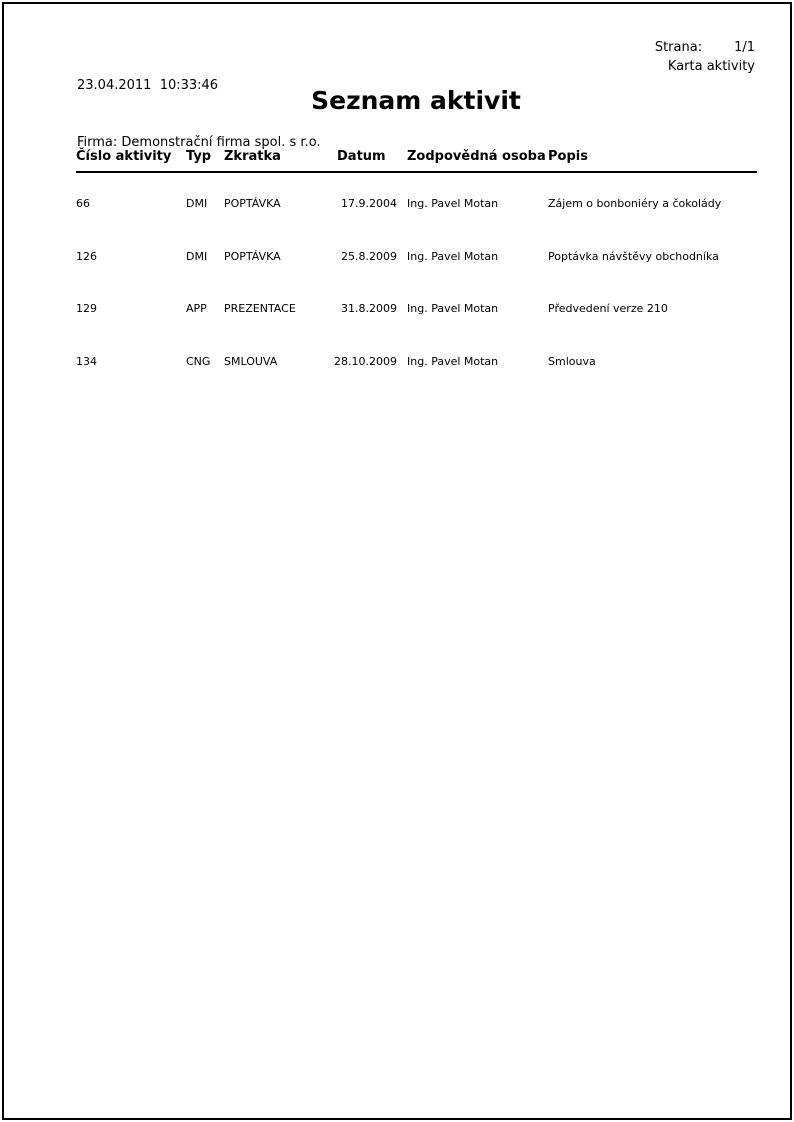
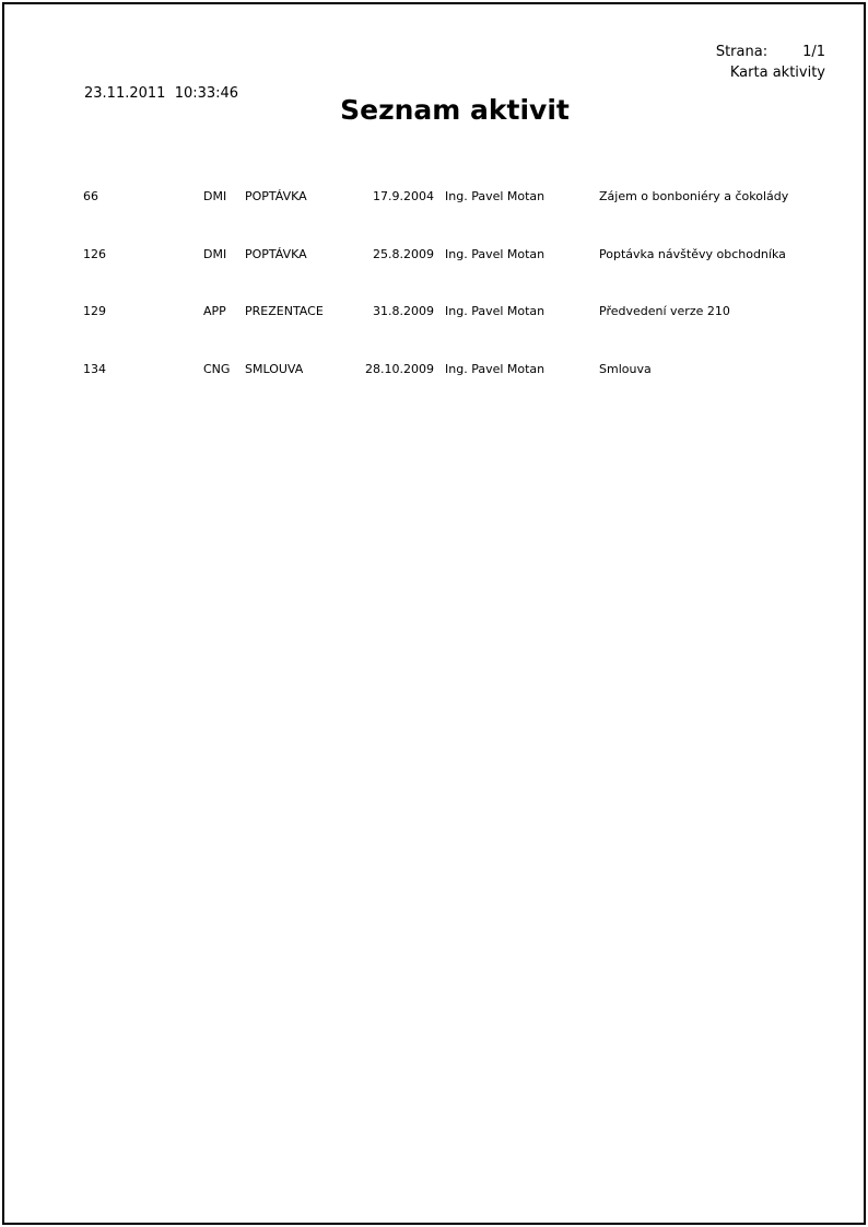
- 23.04.2011 10:33:46
+ 23.11.2011 10:33:46
- Firma: Demonstrační firma spol. s r.o.
  Strana:
  1/1
  Karta aktivity
  Seznam aktivit
- Číslo aktivity
- Typ
- Zkratka
- Datum
- Zodpovědná osoba
- Popis
  66
  DMI
  POPTÁVKA
  17.9.2004
  Ing. Pavel Motan
  Zájem o bonboniéry a čokolády
  126
  DMI
  POPTÁVKA
  25.8.2009
  Ing. Pavel Motan
  Poptávka návštěvy obchodníka
  129
  APP
  PREZENTACE
  31.8.2009
  Ing. Pavel Motan
  Předvedení verze 210
  134
  CNG
  SMLOUVA
  28.10.2009
  Ing. Pavel Motan
  Smlouva
